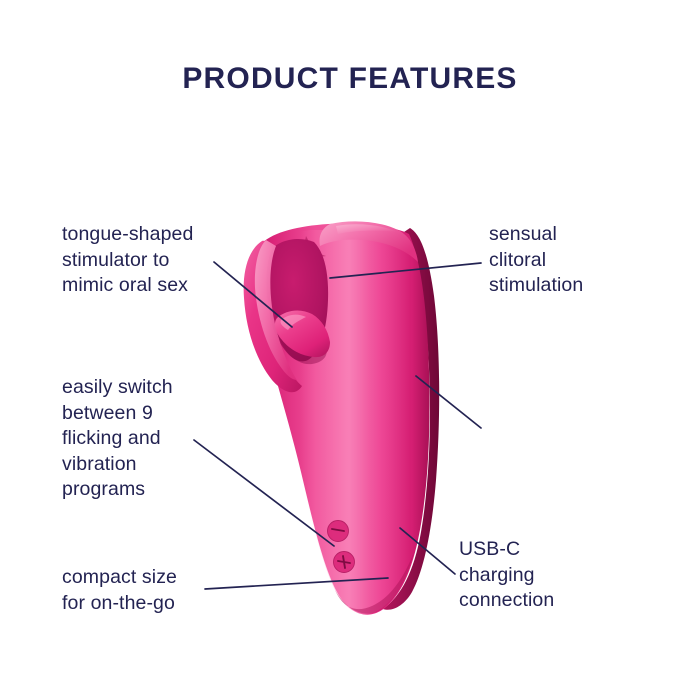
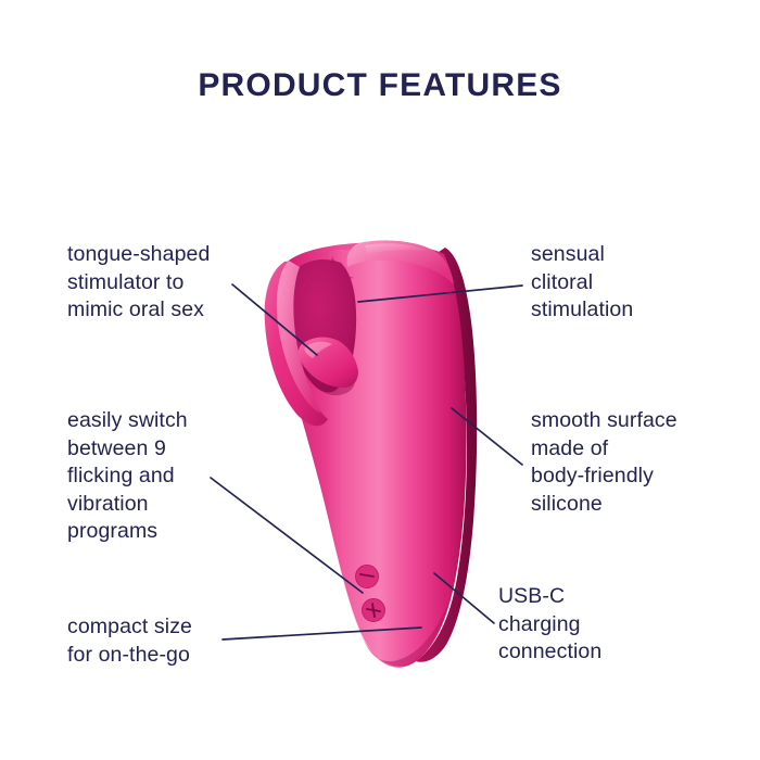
  PRODUCT FEATURES
  tongue-shaped
  stimulator to
  mimic oral sex
  easily switch
  between 9
  flicking and
  vibration
  programs
  compact size
  for on-the-go
  sensual
  clitoral
  stimulation
+ smooth surface
+ made of
+ body-friendly
+ silicone
  USB-C
  charging
  connection
